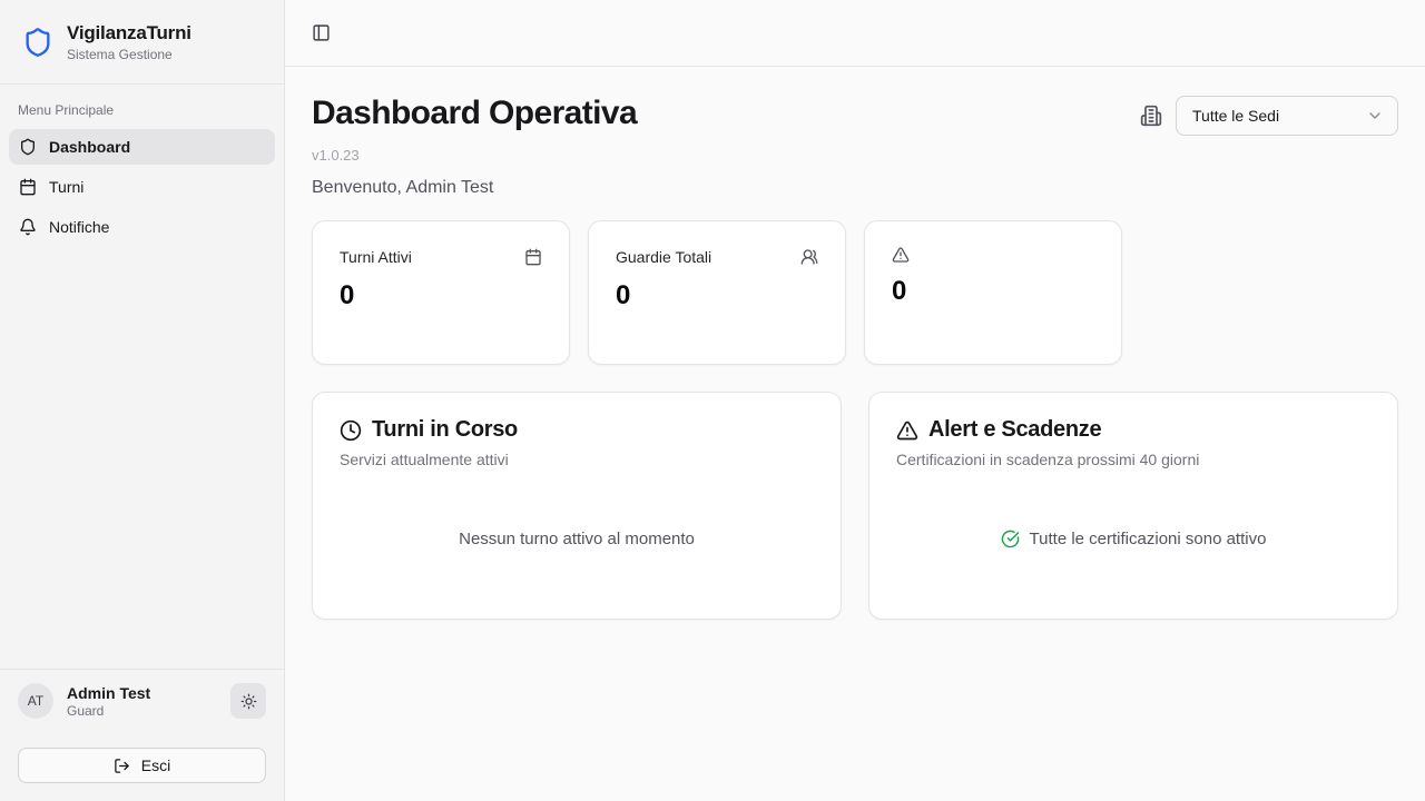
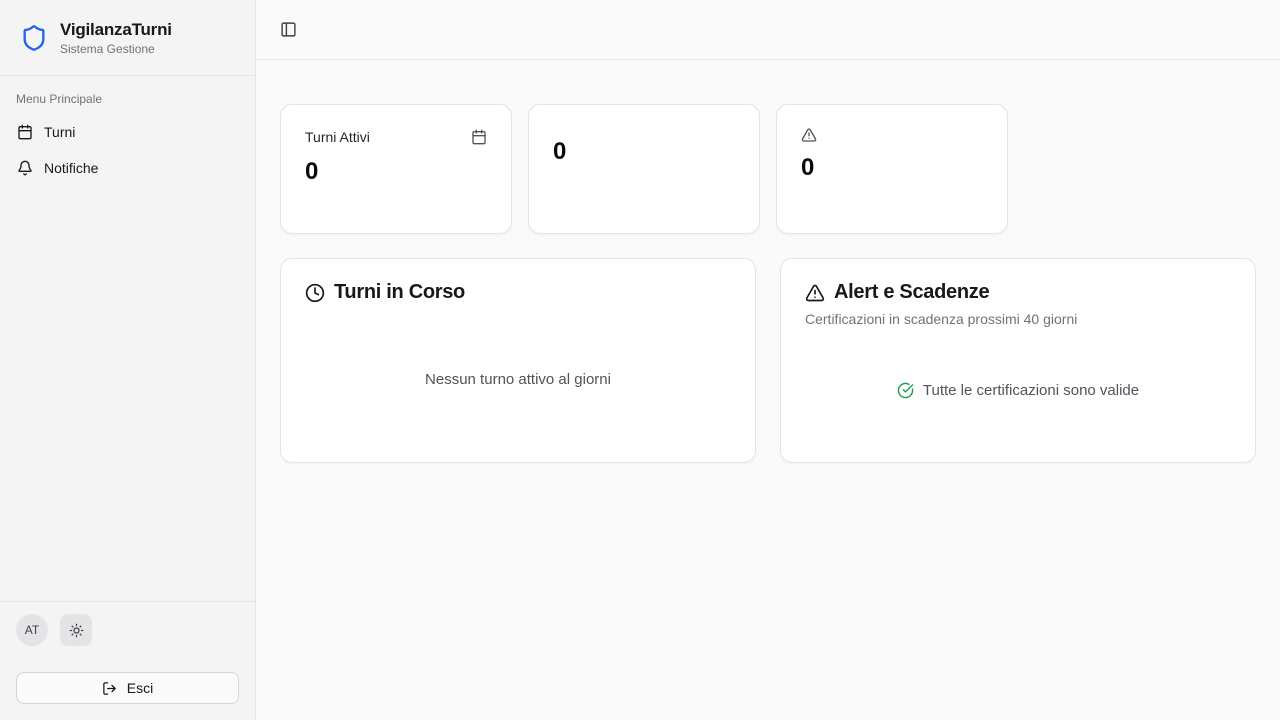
  VigilanzaTurni
  Sistema Gestione
  Menu Principale
- Dashboard
  Turni
  Notifiche
  AT
- Admin Test
- Guard
  Esci
- Dashboard Operativa
- v1.0.23
- Benvenuto, Admin Test
- Tutte le Sedi
  Turni Attivi
  0
- Guardie Totali
  0
  0
  Turni in Corso
- Servizi attualmente attivi
- Nessun turno attivo al momento
+ Nessun turno attivo al giorni
  Alert e Scadenze
  Certificazioni in scadenza prossimi 40 giorni
- Tutte le certificazioni sono attivo
+ Tutte le certificazioni sono valide
